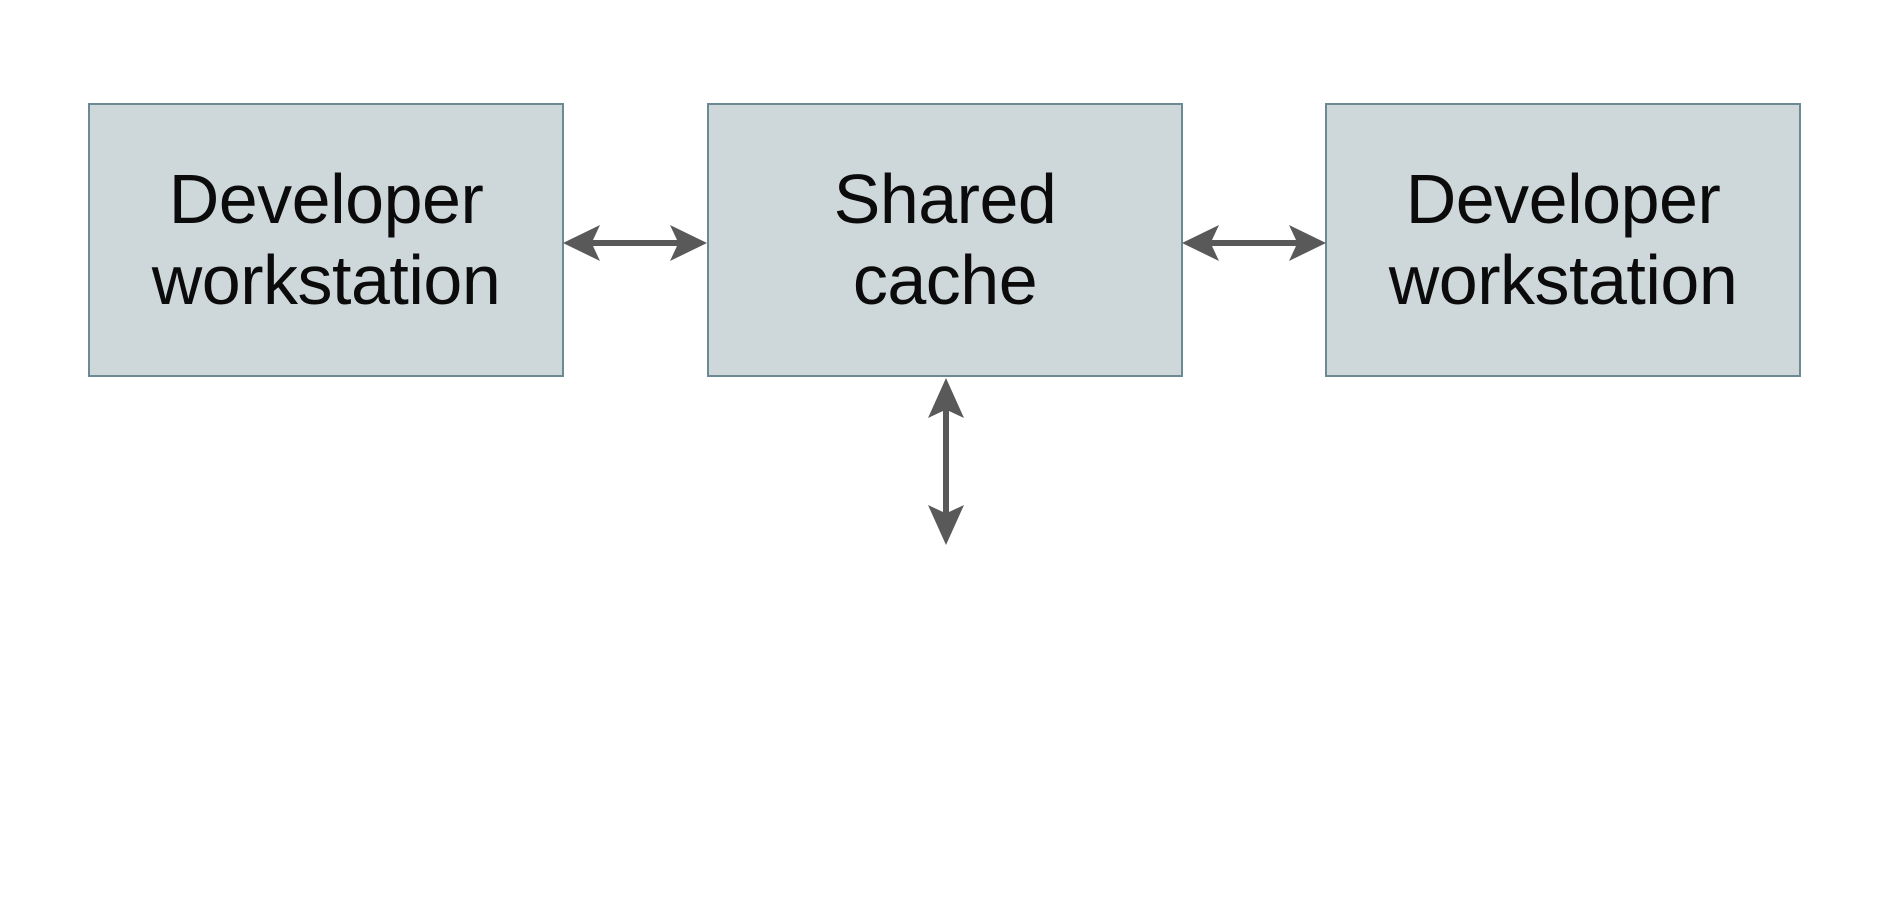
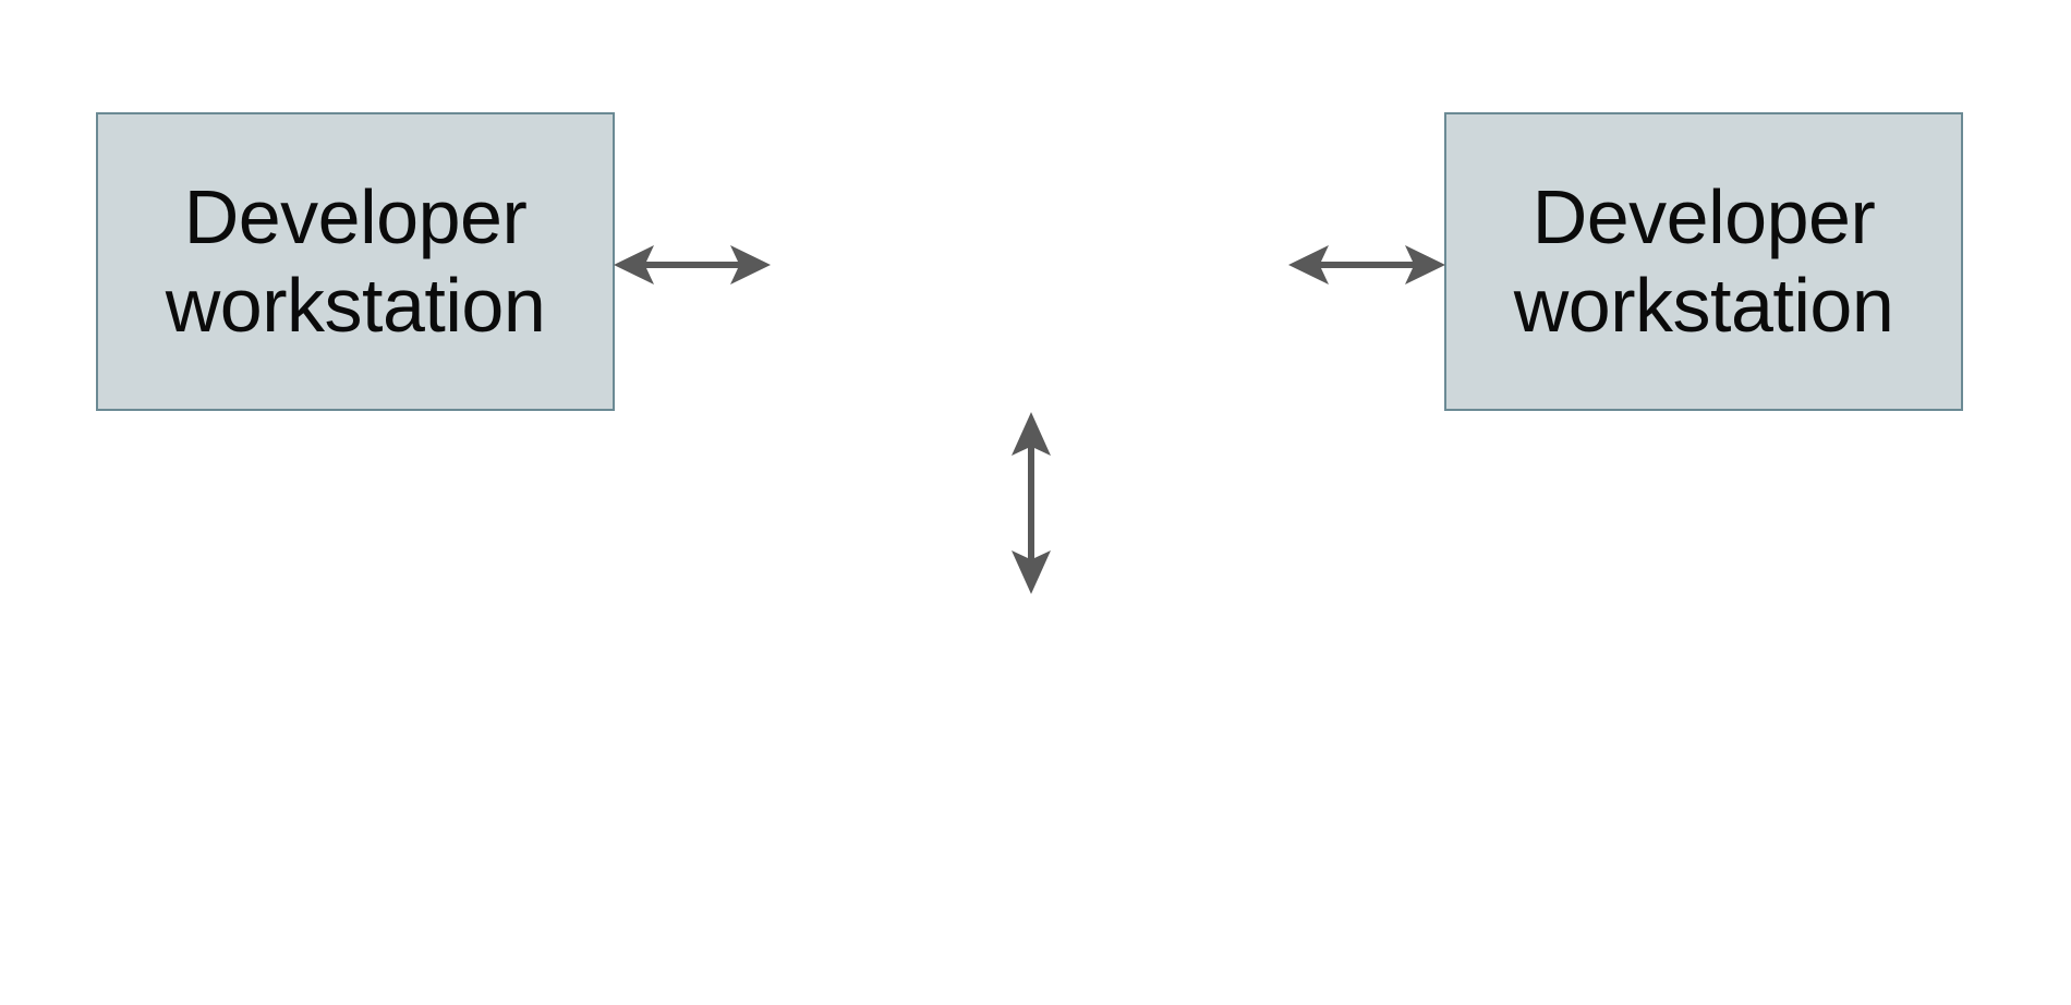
  Developer
  workstation
- Shared
- cache
  Developer
  workstation
